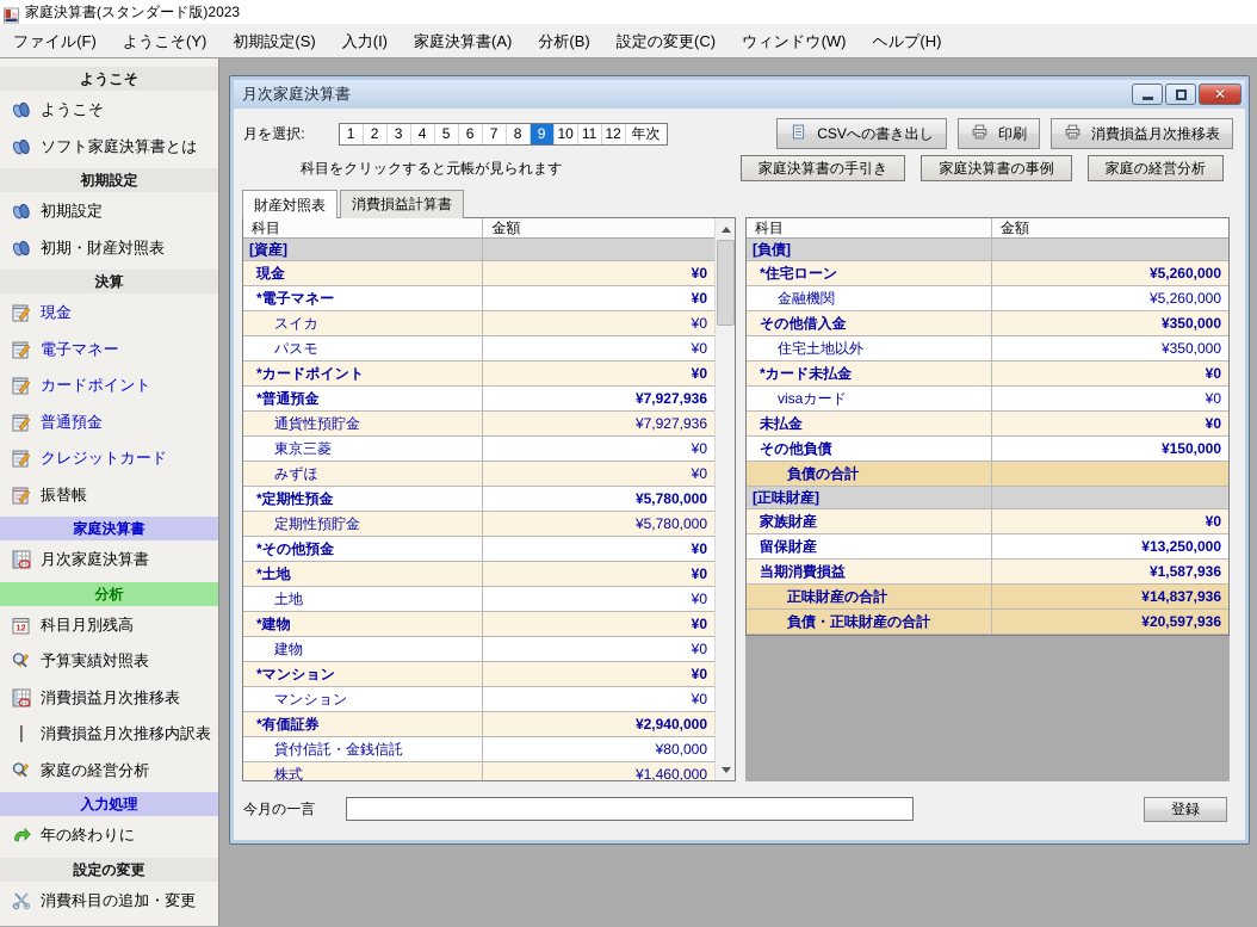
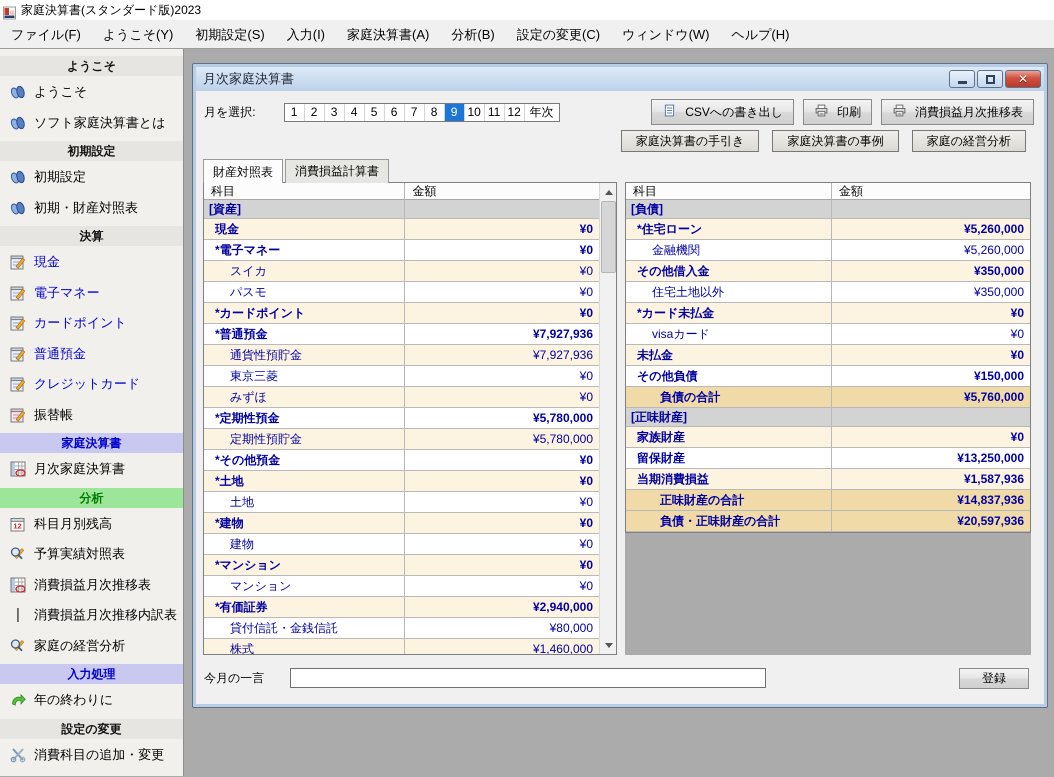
  家庭決算書(スタンダード版)2023
  ファイル(F)
  ようこそ(Y)
  初期設定(S)
  入力(I)
  家庭決算書(A)
  分析(B)
  設定の変更(C)
  ウィンドウ(W)
  ヘルプ(H)
  ようこそ
  ようこそ
  ソフト家庭決算書とは
  初期設定
  初期設定
  初期・財産対照表
  決算
  現金
  電子マネー
  カードポイント
  普通預金
  クレジットカード
  振替帳
  家庭決算書
  月次家庭決算書
  分析
  12
  科目月別残高
  予算実績対照表
  消費損益月次推移表
  消費損益月次推移内訳表
  家庭の経営分析
  入力処理
  年の終わりに
  設定の変更
  消費科目の追加・変更
  月次家庭決算書
  ✕
  月を選択:
  1
  2
  3
  4
  5
  6
  7
  8
  9
  10
  11
  12
  年次
  CSVへの書き出し
  印刷
  消費損益月次推移表
- 科目をクリックすると元帳が見られます
  家庭決算書の手引き
  家庭決算書の事例
  家庭の経営分析
  財産対照表
  消費損益計算書
  科目
  金額
  [資産]
  現金
  ¥0
  *電子マネー
  ¥0
  スイカ
  ¥0
  パスモ
  ¥0
  *カードポイント
  ¥0
  *普通預金
  ¥7,927,936
  通貨性預貯金
  ¥7,927,936
  東京三菱
  ¥0
  みずほ
  ¥0
  *定期性預金
  ¥5,780,000
  定期性預貯金
  ¥5,780,000
  *その他預金
  ¥0
  *土地
  ¥0
  土地
  ¥0
  *建物
  ¥0
  建物
  ¥0
  *マンション
  ¥0
  マンション
  ¥0
  *有価証券
  ¥2,940,000
  貸付信託・金銭信託
  ¥80,000
  株式
  ¥1,460,000
  科目
  金額
  [負債]
  *住宅ローン
  ¥5,260,000
  金融機関
  ¥5,260,000
  その他借入金
  ¥350,000
  住宅土地以外
  ¥350,000
  *カード未払金
  ¥0
  visaカード
  ¥0
  未払金
  ¥0
  その他負債
  ¥150,000
  負債の合計
+ ¥5,760,000
  [正味財産]
  家族財産
  ¥0
  留保財産
  ¥13,250,000
  当期消費損益
  ¥1,587,936
  正味財産の合計
  ¥14,837,936
  負債・正味財産の合計
  ¥20,597,936
  今月の一言
  登録
